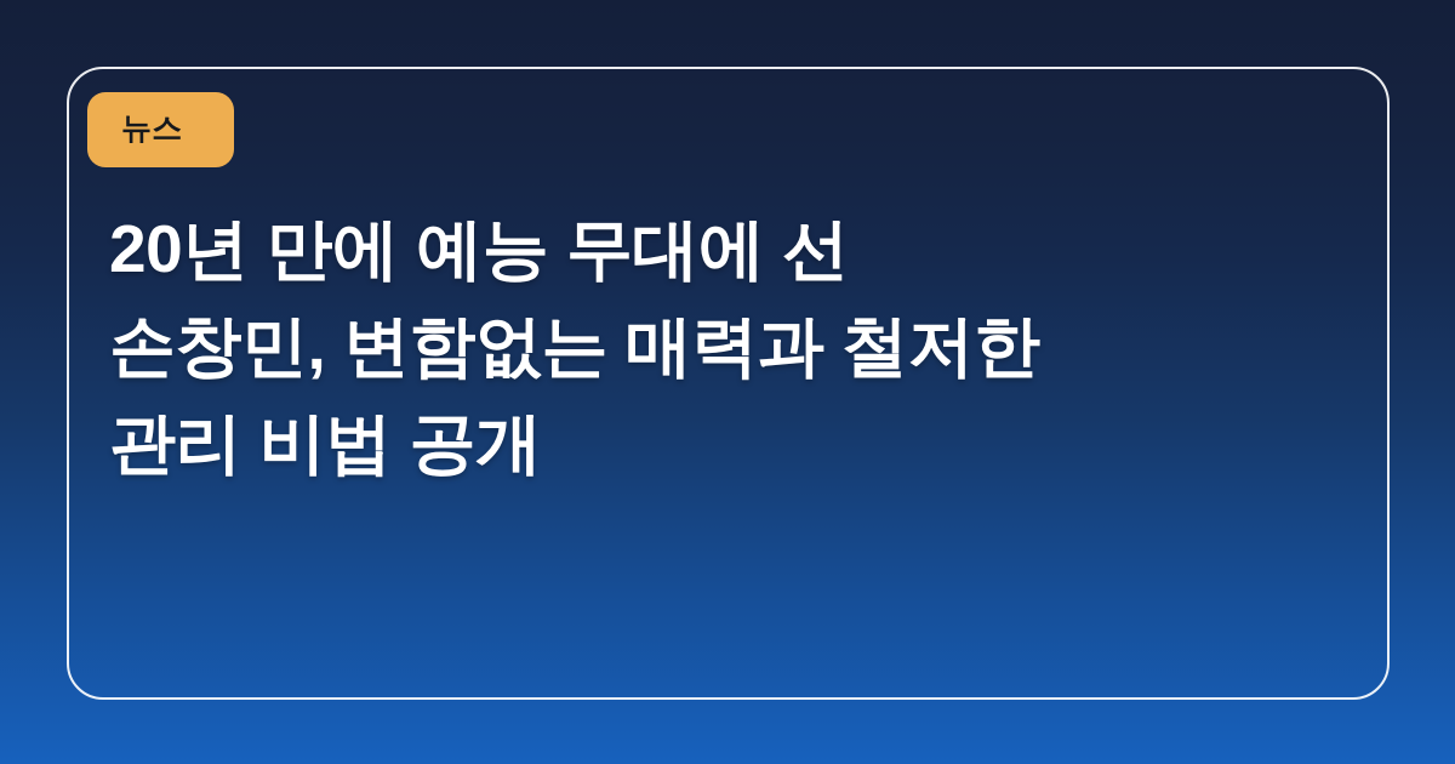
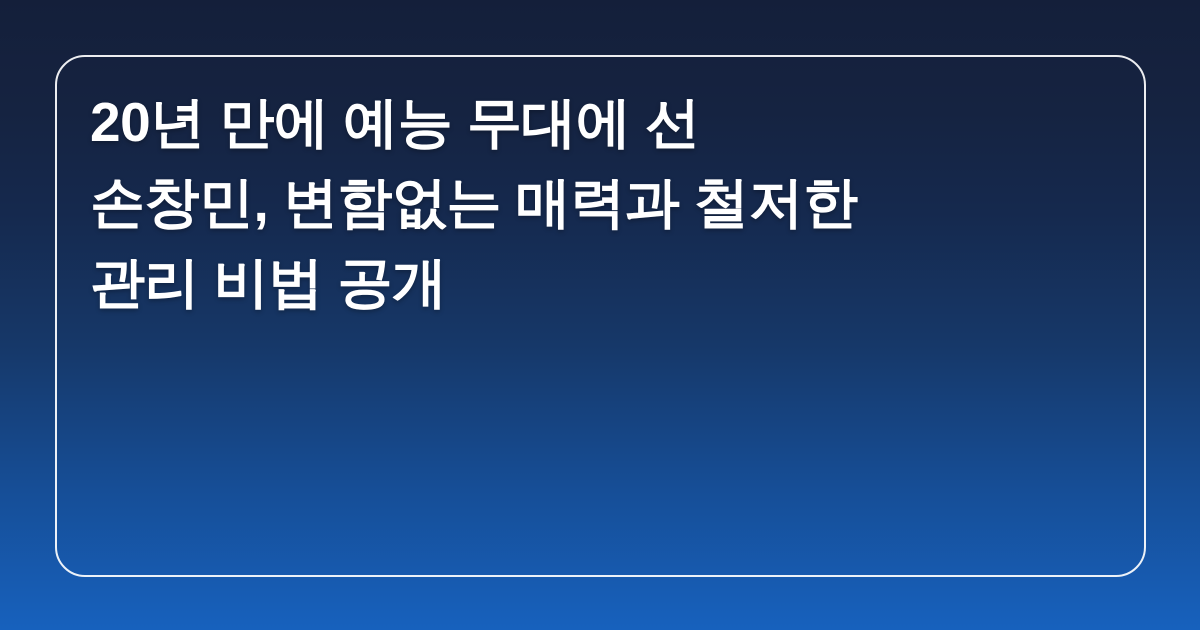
- 뉴스
  20년 만에 예능 무대에 선
  손창민, 변함없는 매력과 철저한
  관리 비법 공개
